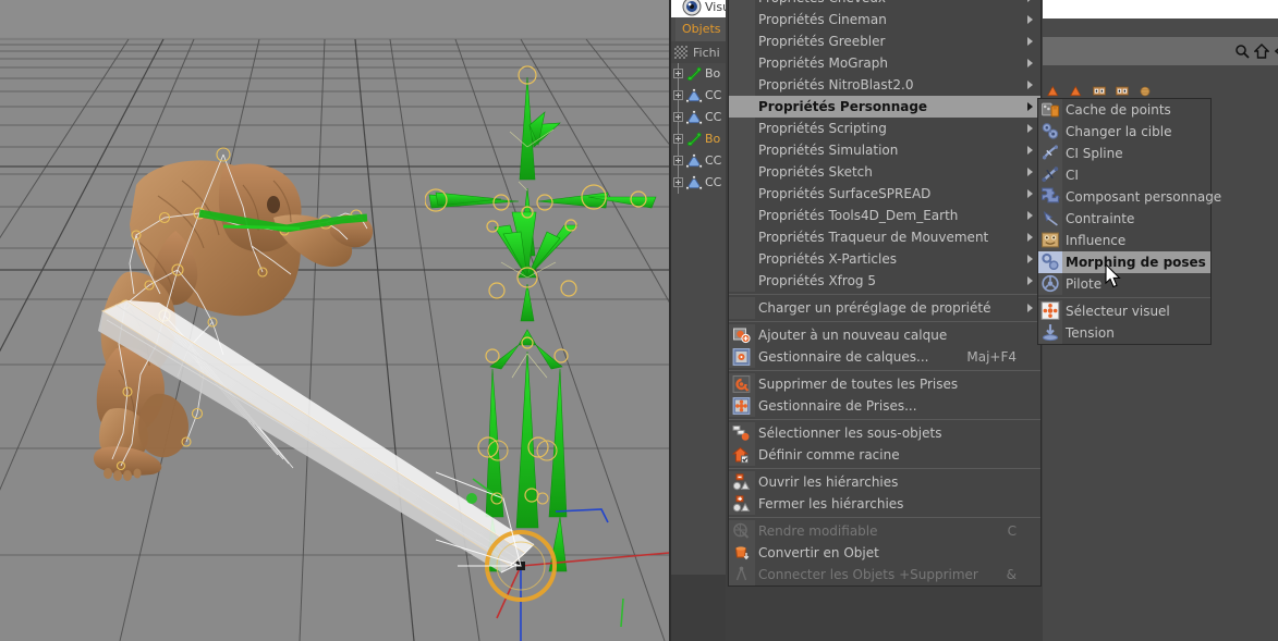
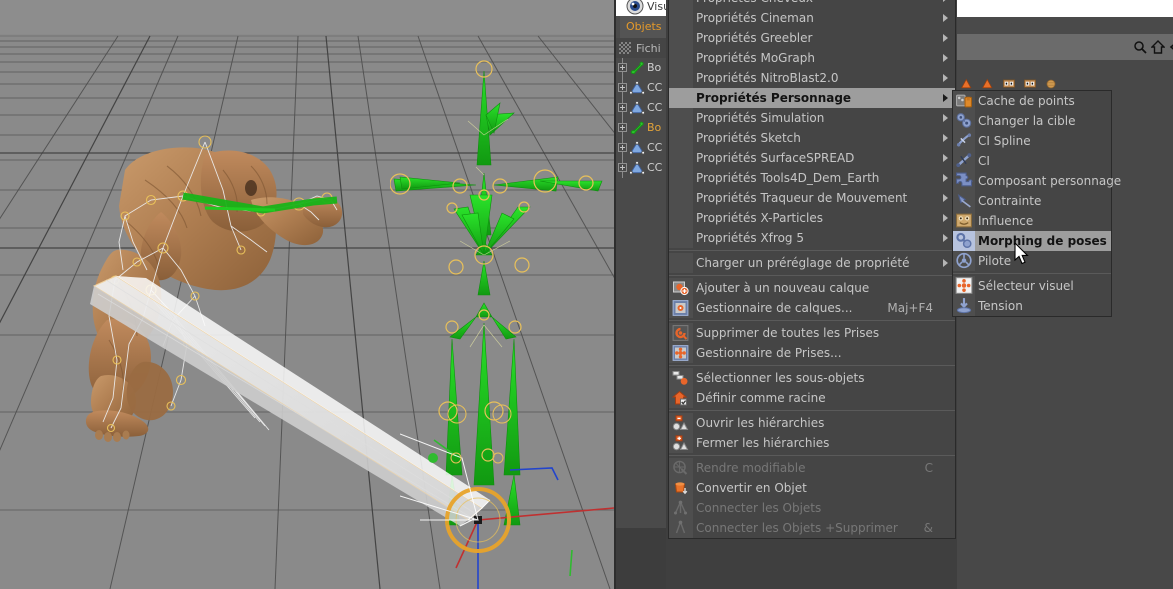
  Vis
  Objets
  Fichi
  Bo
  CC
  CC
  Bo
  CC
  CC
  Propriétés Cineman
  Propriétés Greebler
  Propriétés MoGraph
  Propriétés NitroBlast2.0
  Propriétés Personnage
- Propriétés Scripting
  Propriétés Simulation
  Propriétés Sketch
  Propriétés SurfaceSPREAD
  Propriétés Tools4D_Dem_Earth
  Propriétés Traqueur de Mouvement
  Propriétés X-Particles
  Propriétés Xfrog 5
  Charger un préréglage de propriété
  Ajouter à un nouveau calque
  Gestionnaire de calques...
  Maj+F4
  Supprimer de toutes les Prises
  Gestionnaire de Prises...
  Sélectionner les sous-objets
  Définir comme racine
  Ouvrir les hiérarchies
  Fermer les hiérarchies
  Rendre modifiable
  C
  Convertir en Objet
+ Connecter les Objets
  Connecter les Objets +Supprimer
  &
  Cache de points
  Changer la cible
  CI Spline
  CI
  Composant personnage
  Contrainte
  Influence
  Morphing de poses
  Pilote
  Sélecteur visuel
  Tension
